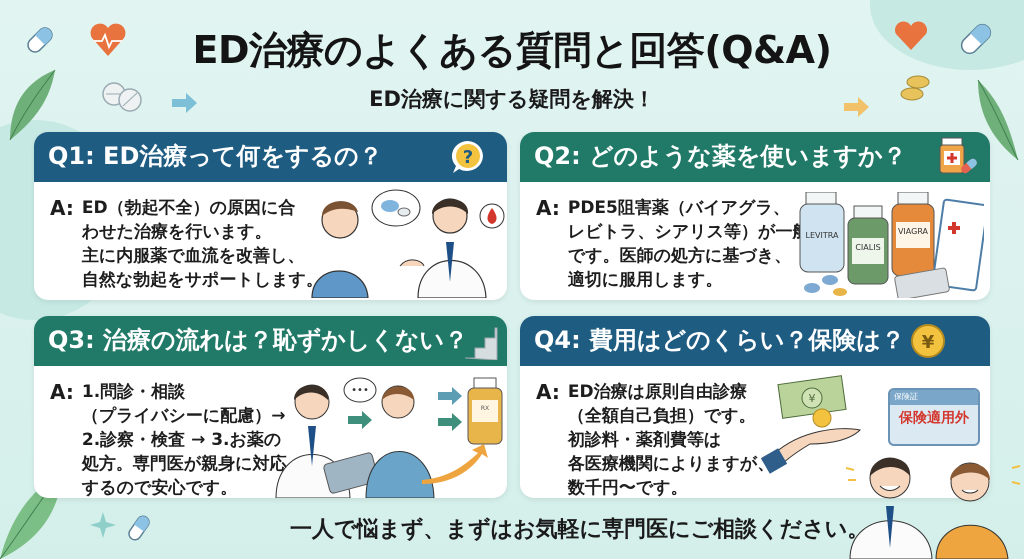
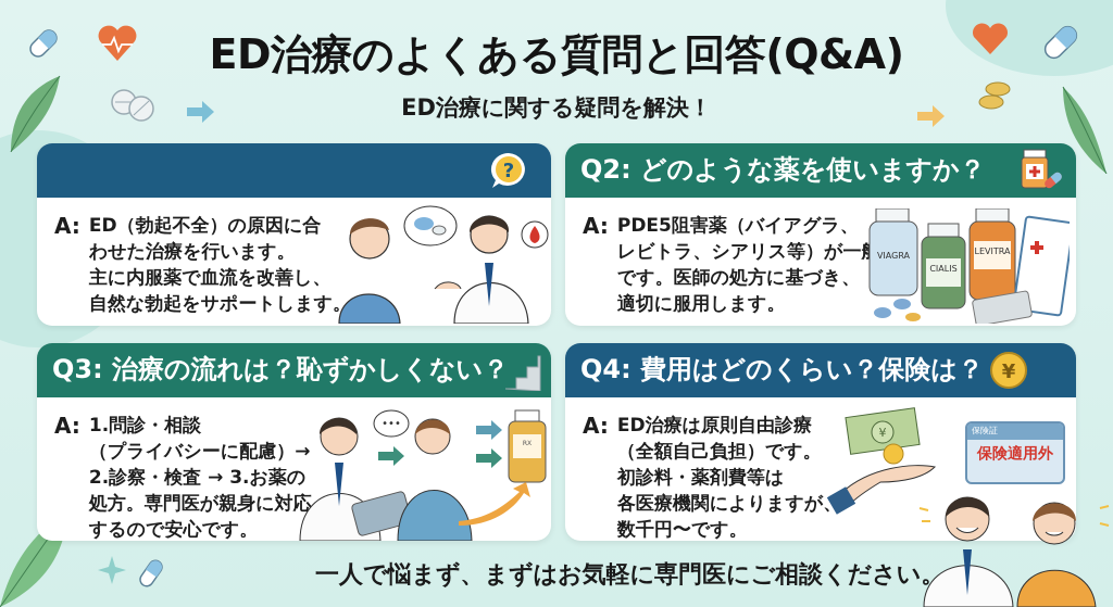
  ED治療のよくある質問と回答(Q&A)
  ED治療に関する疑問を解決！
- Q1: ED治療って何をするの？
  ?
  A:
  ED（勃起不全）の原因に合
  わせた治療を行います。
  主に内服薬で血流を改善し、
  自然な勃起をサポートします。
  Q2: どのような薬を使いますか？
  A:
  PDE5阻害薬（バイアグラ、
  レビトラ、シアリス等）が一
  です。医師の処方に基づき、
  適切に服用します。
- LEVITRA
+ VIAGRA
  CIALIS
- VIAGRA
+ LEVITRA
  Q3: 治療の流れは？恥ずかしくない？
  A:
  1.問診・相談
  （プライバシーに配慮）→
  2.診察・検査 → 3.お薬の
  処方。専門医が親身に対応
  するので安心です。
  •••
  Q4: 費用はどのくらい？保険は？
  ¥
  A:
  ED治療は原則自由診療
  （全額自己負担）です。
  初診料・薬剤費等は
  各医療機関によりますが
  数千円〜です。
  ¥
  保険証
  保険適用外
  一人で悩まず、まずはお気軽に専門医にご相談ください。
